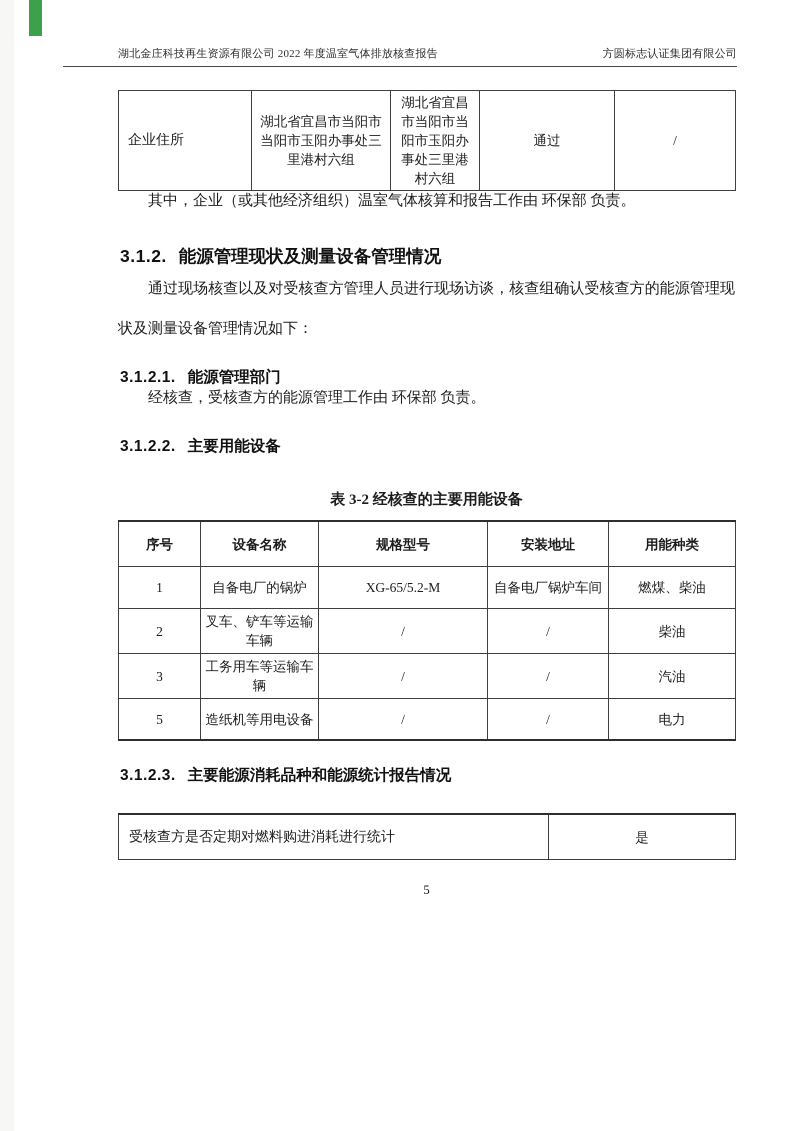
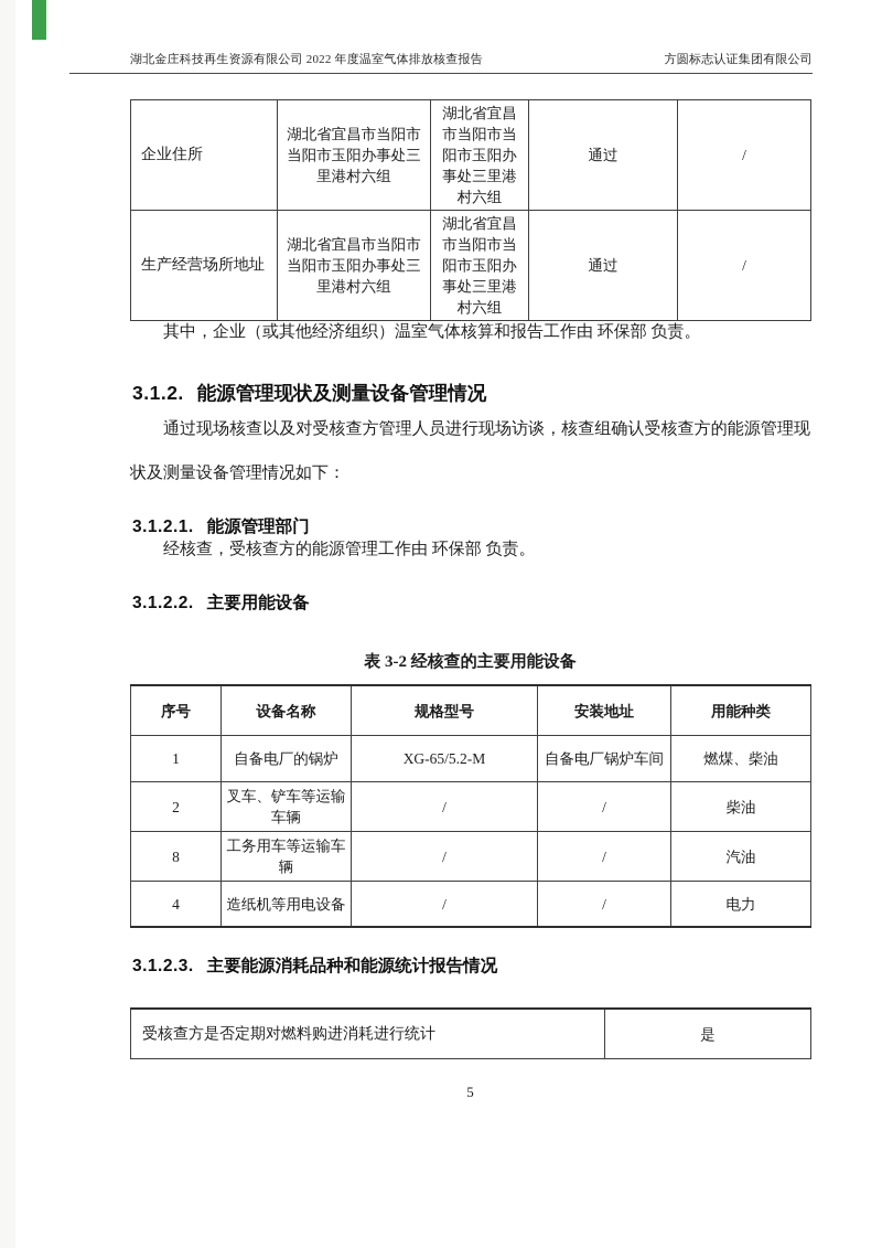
  湖北金庄科技再生资源有限公司 2022 年度温室气体排放核查报告
  方圆标志认证集团有限公司
  企业住所	湖北省宜昌市当阳市当阳市玉阳办事处三里港村六组	湖北省宜昌市当阳市当阳市玉阳办事处三里港村六组	通过	/
+ 生产经营场所地址	湖北省宜昌市当阳市当阳市玉阳办事处三里港村六组	湖北省宜昌市当阳市当阳市玉阳办事处三里港村六组	通过	/
  其中，企业（或其他经济组织）温室气体核算和报告工作由 环保部 负责。
  3.1.2. 能源管理现状及测量设备管理情况
  通过现场核查以及对受核查方管理人员进行现场访谈，核查组确认受核查方的能源管理现状及测量设备管理情况如下：
  3.1.2.1. 能源管理部门
  经核查，受核查方的能源管理工作由 环保部 负责。
  3.1.2.2. 主要用能设备
  表 3-2 经核查的主要用能设备
  序号	设备名称	规格型号	安装地址	用能种类
  1	自备电厂的锅炉	XG-65/5.2-M	自备电厂锅炉车间	燃煤、柴油
  2	叉车、铲车等运输车辆	/	/	柴油
- 3	工务用车等运输车辆	/	/	汽油
+ 8	工务用车等运输车辆	/	/	汽油
- 5	造纸机等用电设备	/	/	电力
+ 4	造纸机等用电设备	/	/	电力
  3.1.2.3. 主要能源消耗品种和能源统计报告情况
  受核查方是否定期对燃料购进消耗进行统计	是
  5
